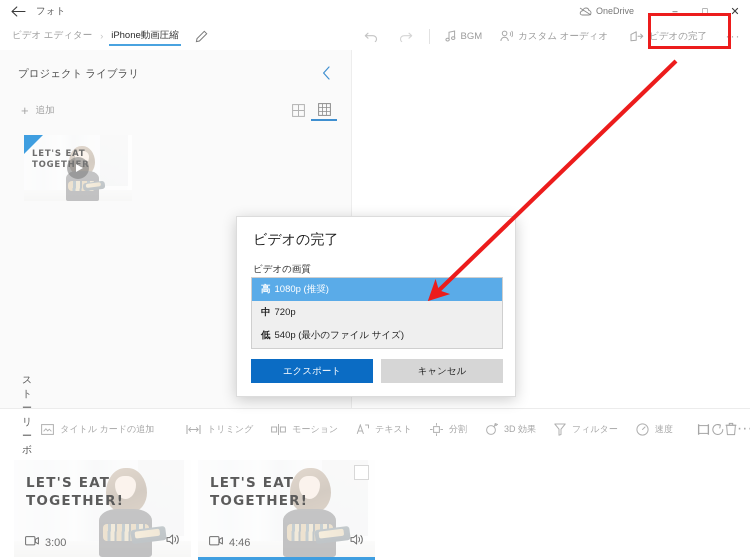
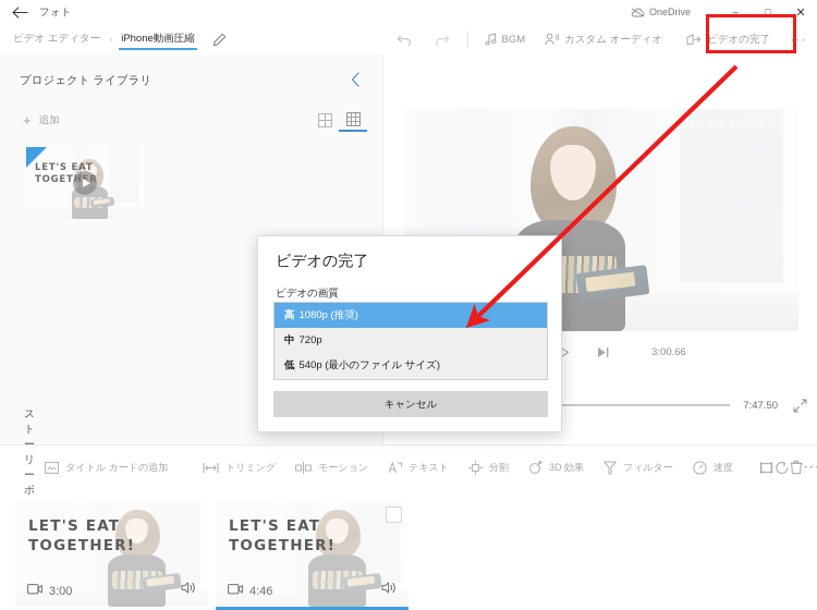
  フォト
  OneDrive
  –
  □
  ✕
  ビデオ エディター
  ›
  iPhone動画圧縮
  BGM
  カスタム オーディオ
  ビデオの完了
  ···
  プロジェクト ライブラリ
  +
  追加
  LET'S EAT
  TOGETHER
+ Let's eat Together!
+ 3:00.66
+ 7:47.50
  ストーリーボ
  タイトル カードの追加
  トリミング
  モーション
  テキスト
  分割
  3D 効果
  フィルター
  速度
  LET'S EAT
  TOGETHER!
  3:00
  LET'S EAT
  TOGETHER!
  4:46
  ビデオの完了
  ビデオの画質
  高
  1080p (推奨)
  中
  720p
  低
  540p (最小のファイル サイズ)
- エクスポート
  キャンセル
